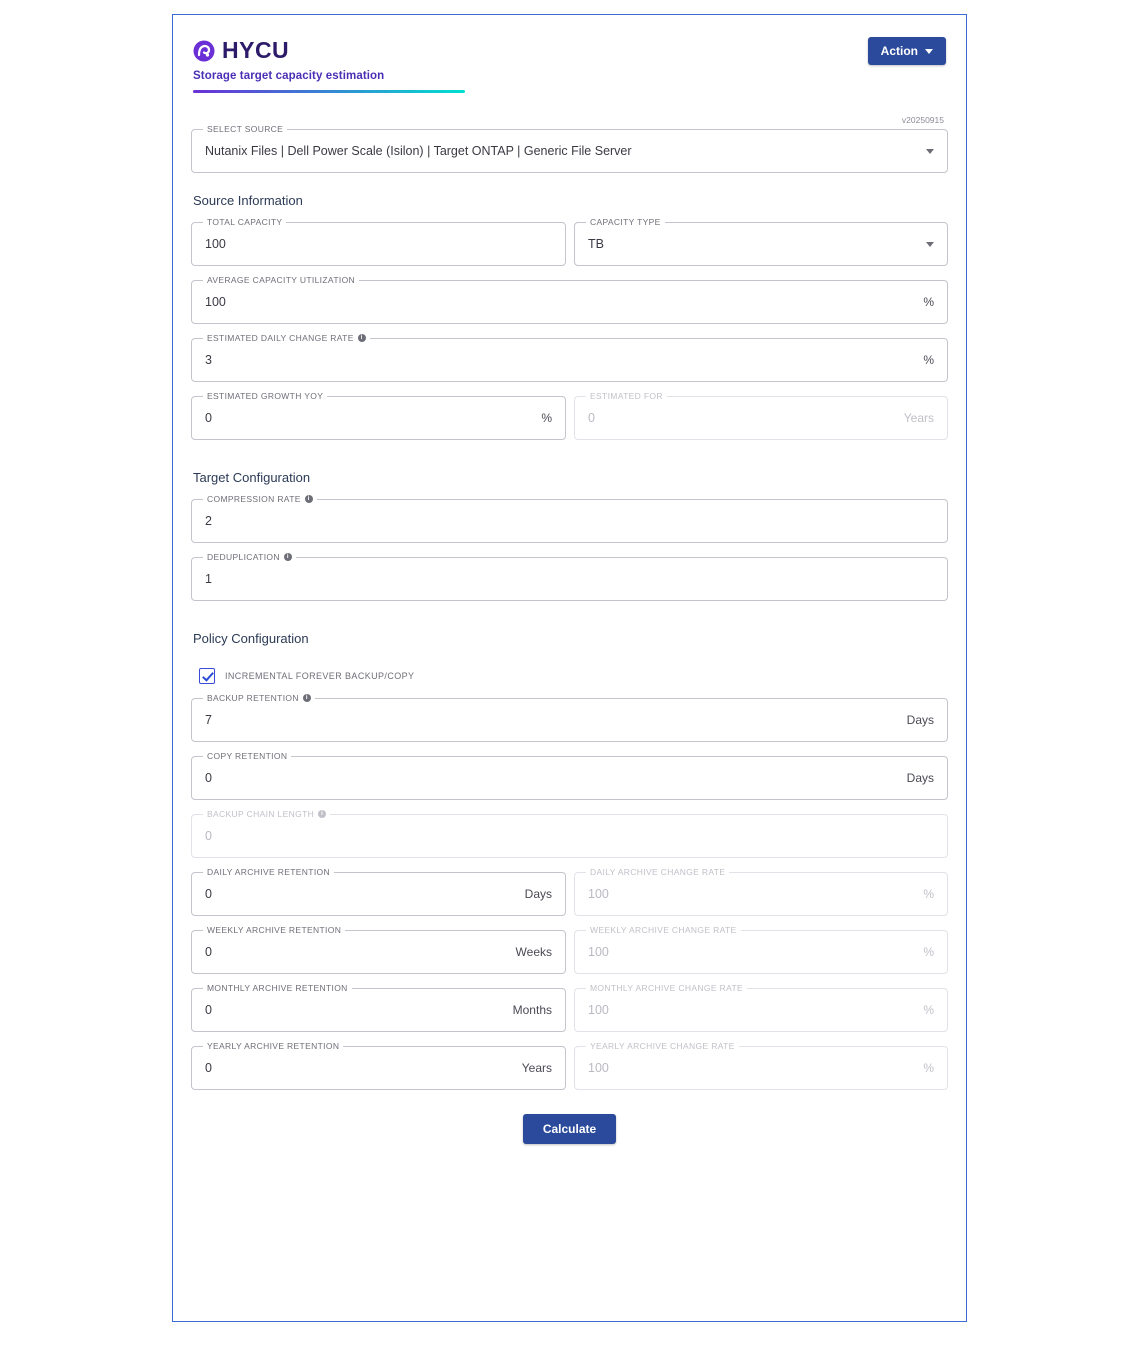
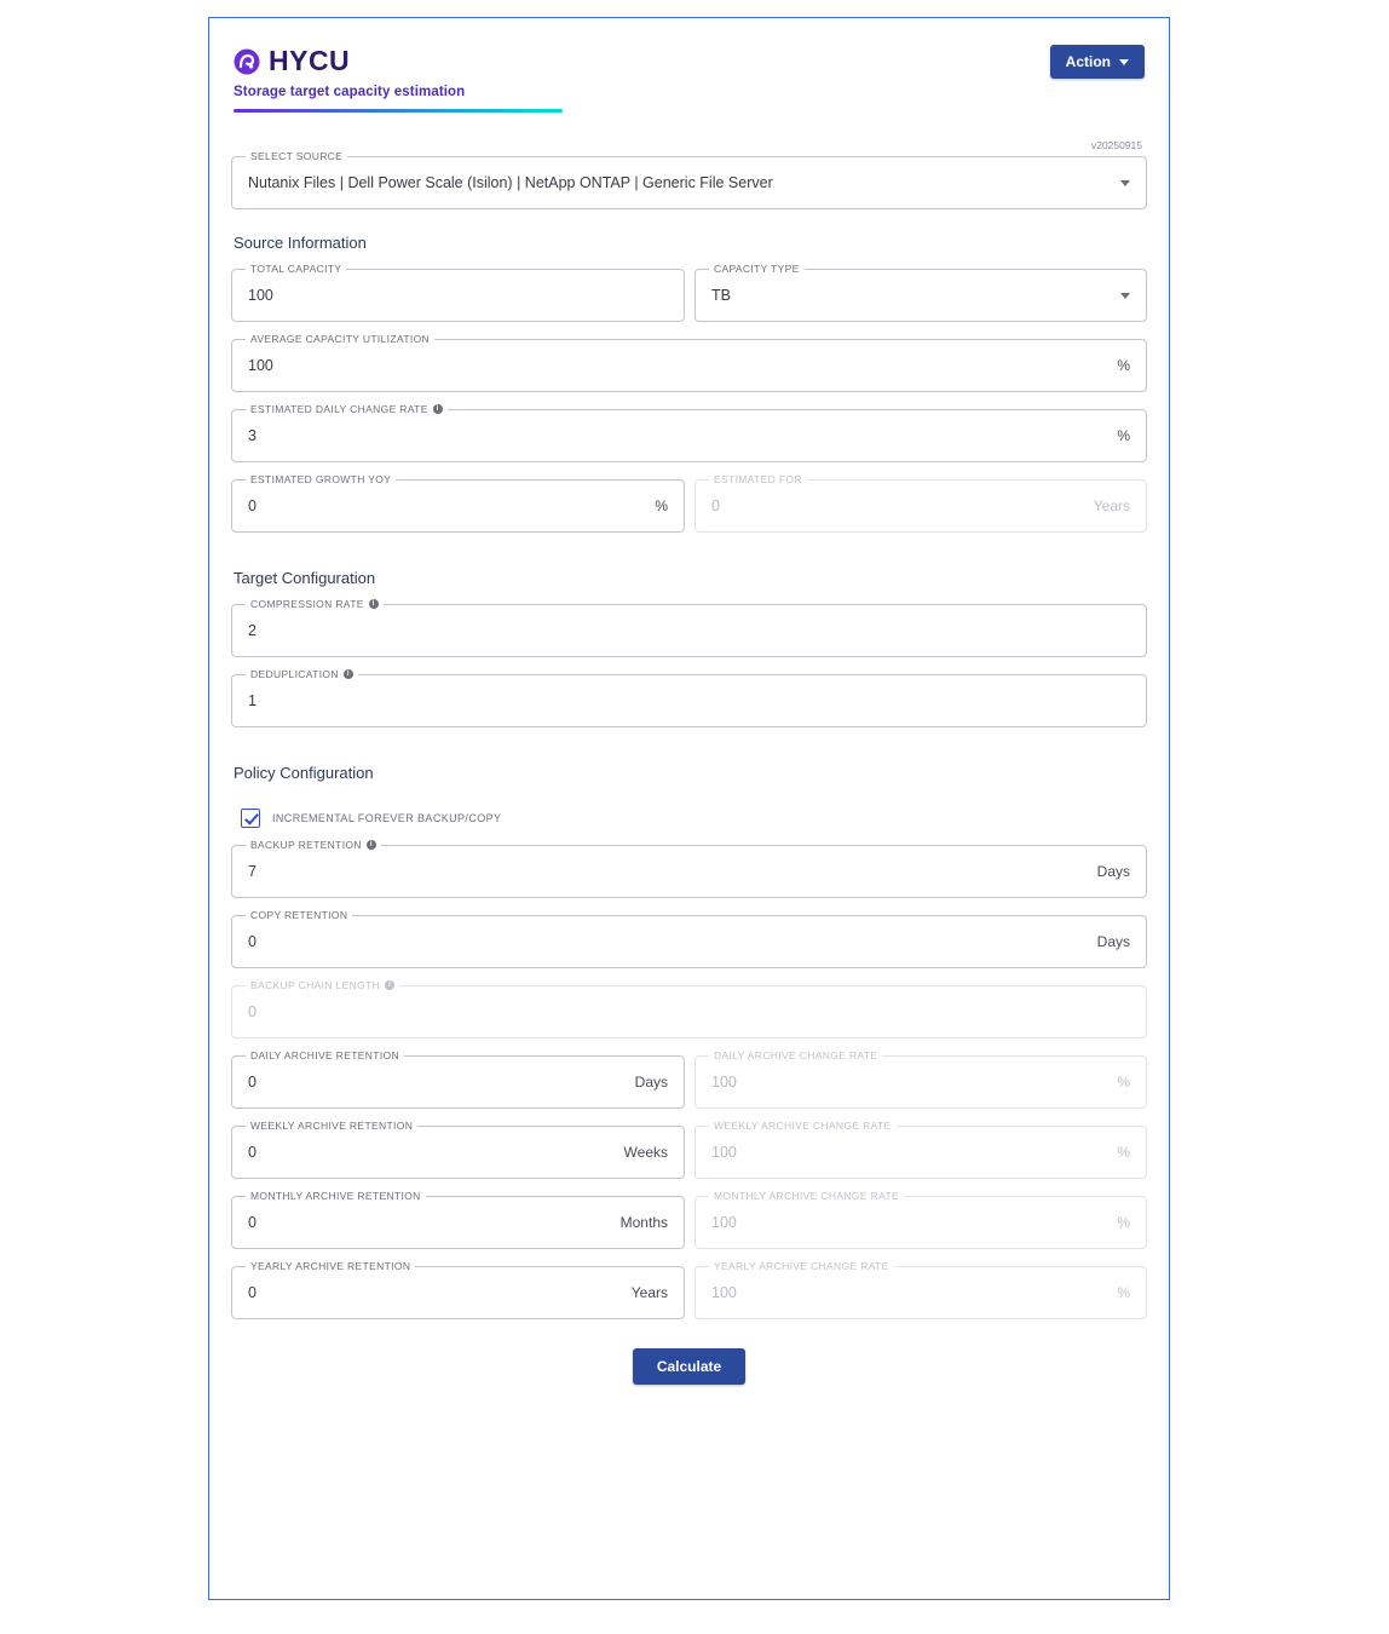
  HYCU
  Storage target capacity estimation
  Action
  v20250915
  SELECT SOURCE
- Nutanix Files | Dell Power Scale (Isilon) | Target ONTAP | Generic File Server
+ Nutanix Files | Dell Power Scale (Isilon) | NetApp ONTAP | Generic File Server
  Source Information
  TOTAL CAPACITY
  100
  CAPACITY TYPE
  TB
  AVERAGE CAPACITY UTILIZATION
  100
  %
  ESTIMATED DAILY CHANGE RATE
  3
  %
  ESTIMATED GROWTH YOY
  0
  %
  ESTIMATED FOR
  0
  Years
  Target Configuration
  COMPRESSION RATE
  2
  DEDUPLICATION
  1
  Policy Configuration
  INCREMENTAL FOREVER BACKUP/COPY
  BACKUP RETENTION
  7
  Days
  COPY RETENTION
  0
  Days
  BACKUP CHAIN LENGTH
  0
  DAILY ARCHIVE RETENTION
  0
  Days
  DAILY ARCHIVE CHANGE RATE
  100
  %
  WEEKLY ARCHIVE RETENTION
  0
  Weeks
  WEEKLY ARCHIVE CHANGE RATE
  100
  %
  MONTHLY ARCHIVE RETENTION
  0
  Months
  MONTHLY ARCHIVE CHANGE RATE
  100
  %
  YEARLY ARCHIVE RETENTION
  0
  Years
  YEARLY ARCHIVE CHANGE RATE
  100
  %
  Calculate
